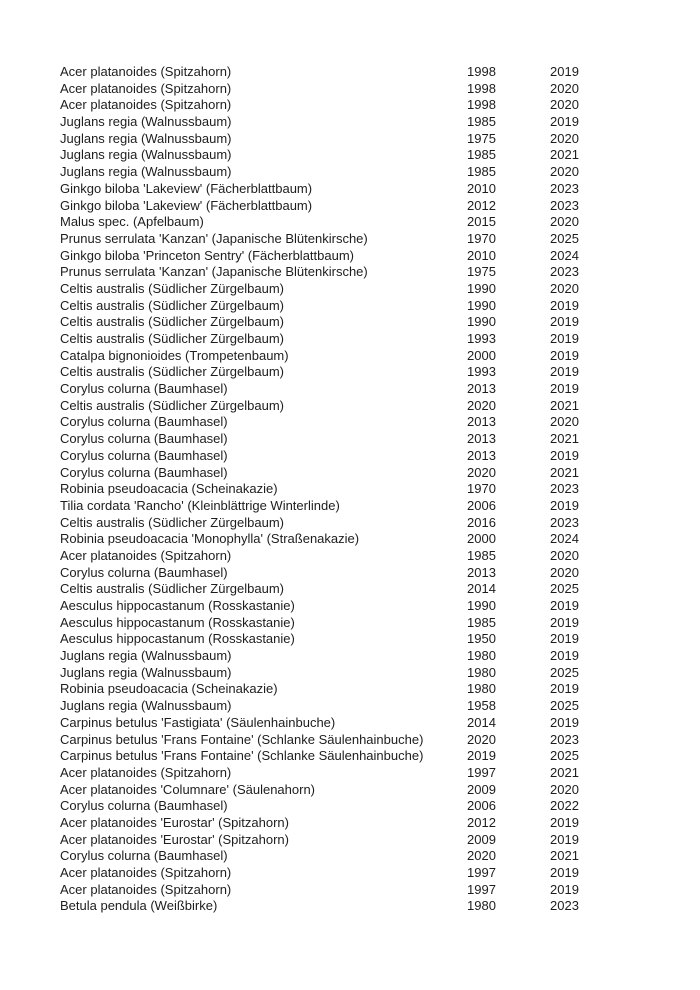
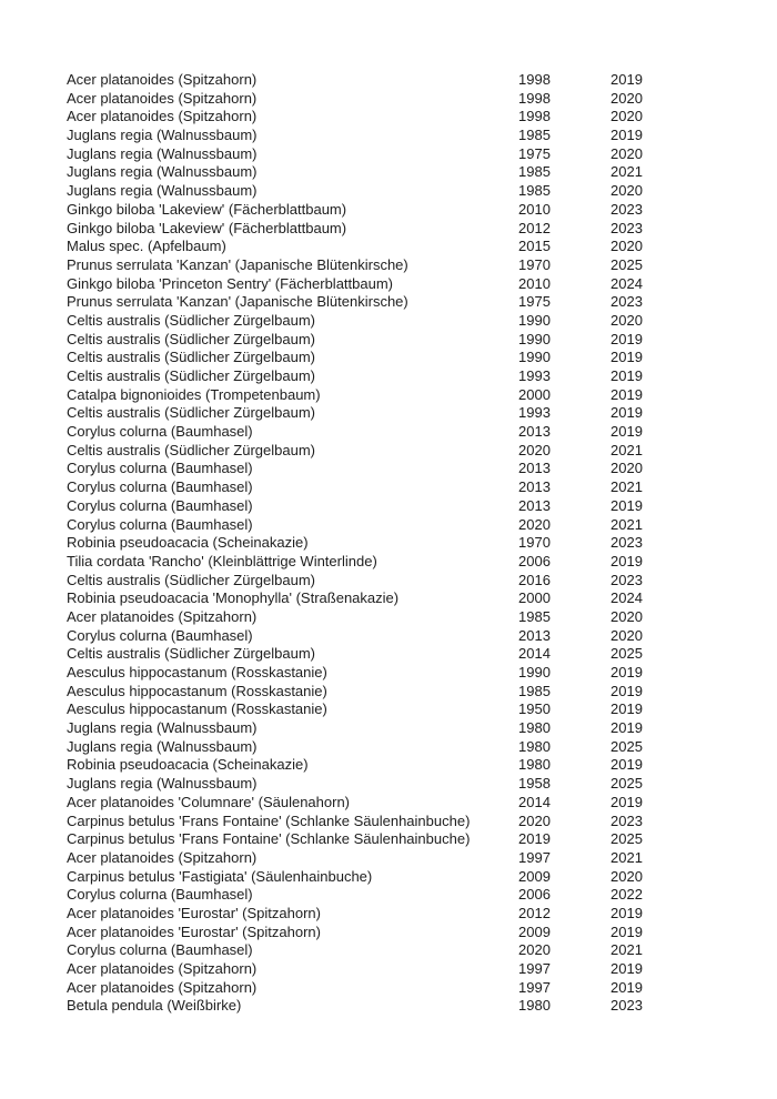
  Acer platanoides (Spitzahorn)
  1998
  2019
  Acer platanoides (Spitzahorn)
  1998
  2020
  Acer platanoides (Spitzahorn)
  1998
  2020
  Juglans regia (Walnussbaum)
  1985
  2019
  Juglans regia (Walnussbaum)
  1975
  2020
  Juglans regia (Walnussbaum)
  1985
  2021
  Juglans regia (Walnussbaum)
  1985
  2020
  Ginkgo biloba 'Lakeview' (Fächerblattbaum)
  2010
  2023
  Ginkgo biloba 'Lakeview' (Fächerblattbaum)
  2012
  2023
  Malus spec. (Apfelbaum)
  2015
  2020
  Prunus serrulata 'Kanzan' (Japanische Blütenkirsche)
  1970
  2025
  Ginkgo biloba 'Princeton Sentry' (Fächerblattbaum)
  2010
  2024
  Prunus serrulata 'Kanzan' (Japanische Blütenkirsche)
  1975
  2023
  Celtis australis (Südlicher Zürgelbaum)
  1990
  2020
  Celtis australis (Südlicher Zürgelbaum)
  1990
  2019
  Celtis australis (Südlicher Zürgelbaum)
  1990
  2019
  Celtis australis (Südlicher Zürgelbaum)
  1993
  2019
  Catalpa bignonioides (Trompetenbaum)
  2000
  2019
  Celtis australis (Südlicher Zürgelbaum)
  1993
  2019
  Corylus colurna (Baumhasel)
  2013
  2019
  Celtis australis (Südlicher Zürgelbaum)
  2020
  2021
  Corylus colurna (Baumhasel)
  2013
  2020
  Corylus colurna (Baumhasel)
  2013
  2021
  Corylus colurna (Baumhasel)
  2013
  2019
  Corylus colurna (Baumhasel)
  2020
  2021
  Robinia pseudoacacia (Scheinakazie)
  1970
  2023
  Tilia cordata 'Rancho' (Kleinblättrige Winterlinde)
  2006
  2019
  Celtis australis (Südlicher Zürgelbaum)
  2016
  2023
  Robinia pseudoacacia 'Monophylla' (Straßenakazie)
  2000
  2024
  Acer platanoides (Spitzahorn)
  1985
  2020
  Corylus colurna (Baumhasel)
  2013
  2020
  Celtis australis (Südlicher Zürgelbaum)
  2014
  2025
  Aesculus hippocastanum (Rosskastanie)
  1990
  2019
  Aesculus hippocastanum (Rosskastanie)
  1985
  2019
  Aesculus hippocastanum (Rosskastanie)
  1950
  2019
  Juglans regia (Walnussbaum)
  1980
  2019
  Juglans regia (Walnussbaum)
  1980
  2025
  Robinia pseudoacacia (Scheinakazie)
  1980
  2019
  Juglans regia (Walnussbaum)
  1958
  2025
- Carpinus betulus 'Fastigiata' (Säulenhainbuche)
+ Acer platanoides 'Columnare' (Säulenahorn)
  2014
  2019
  Carpinus betulus 'Frans Fontaine' (Schlanke Säulenhainbuche)
  2020
  2023
  Carpinus betulus 'Frans Fontaine' (Schlanke Säulenhainbuche)
  2019
  2025
  Acer platanoides (Spitzahorn)
  1997
  2021
- Acer platanoides 'Columnare' (Säulenahorn)
+ Carpinus betulus 'Fastigiata' (Säulenhainbuche)
  2009
  2020
  Corylus colurna (Baumhasel)
  2006
  2022
  Acer platanoides 'Eurostar' (Spitzahorn)
  2012
  2019
  Acer platanoides 'Eurostar' (Spitzahorn)
  2009
  2019
  Corylus colurna (Baumhasel)
  2020
  2021
  Acer platanoides (Spitzahorn)
  1997
  2019
  Acer platanoides (Spitzahorn)
  1997
  2019
  Betula pendula (Weißbirke)
  1980
  2023
